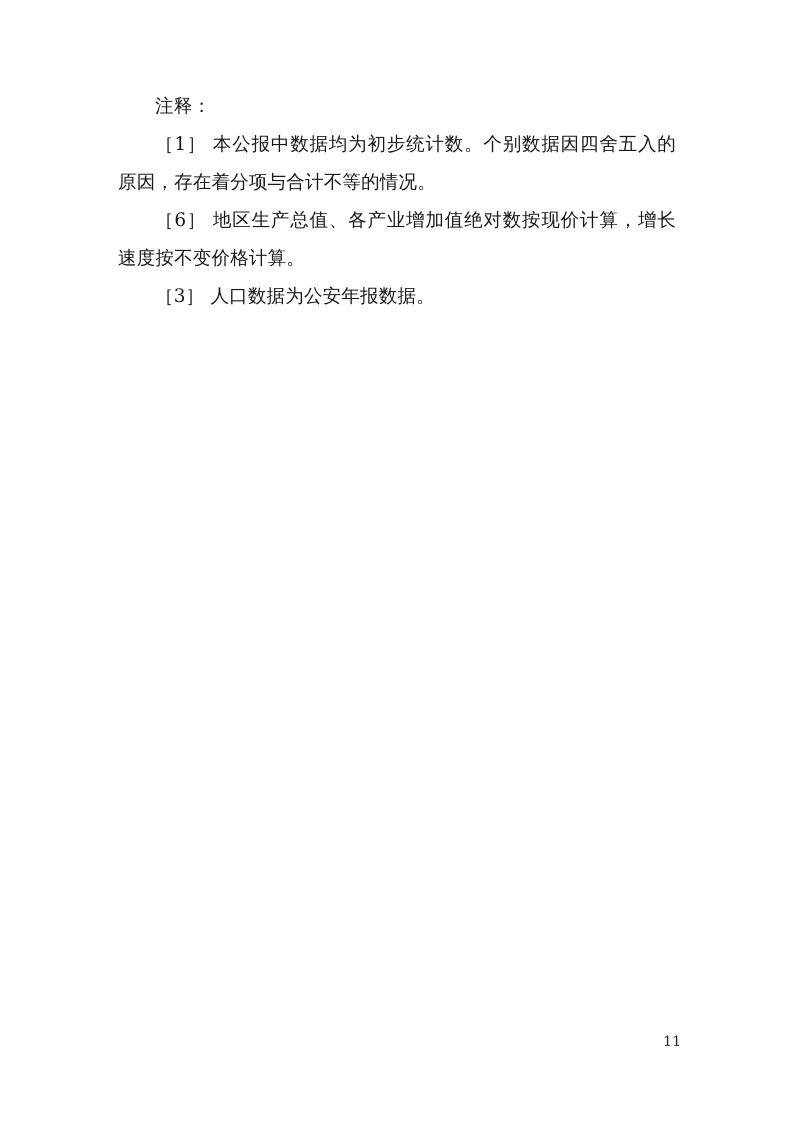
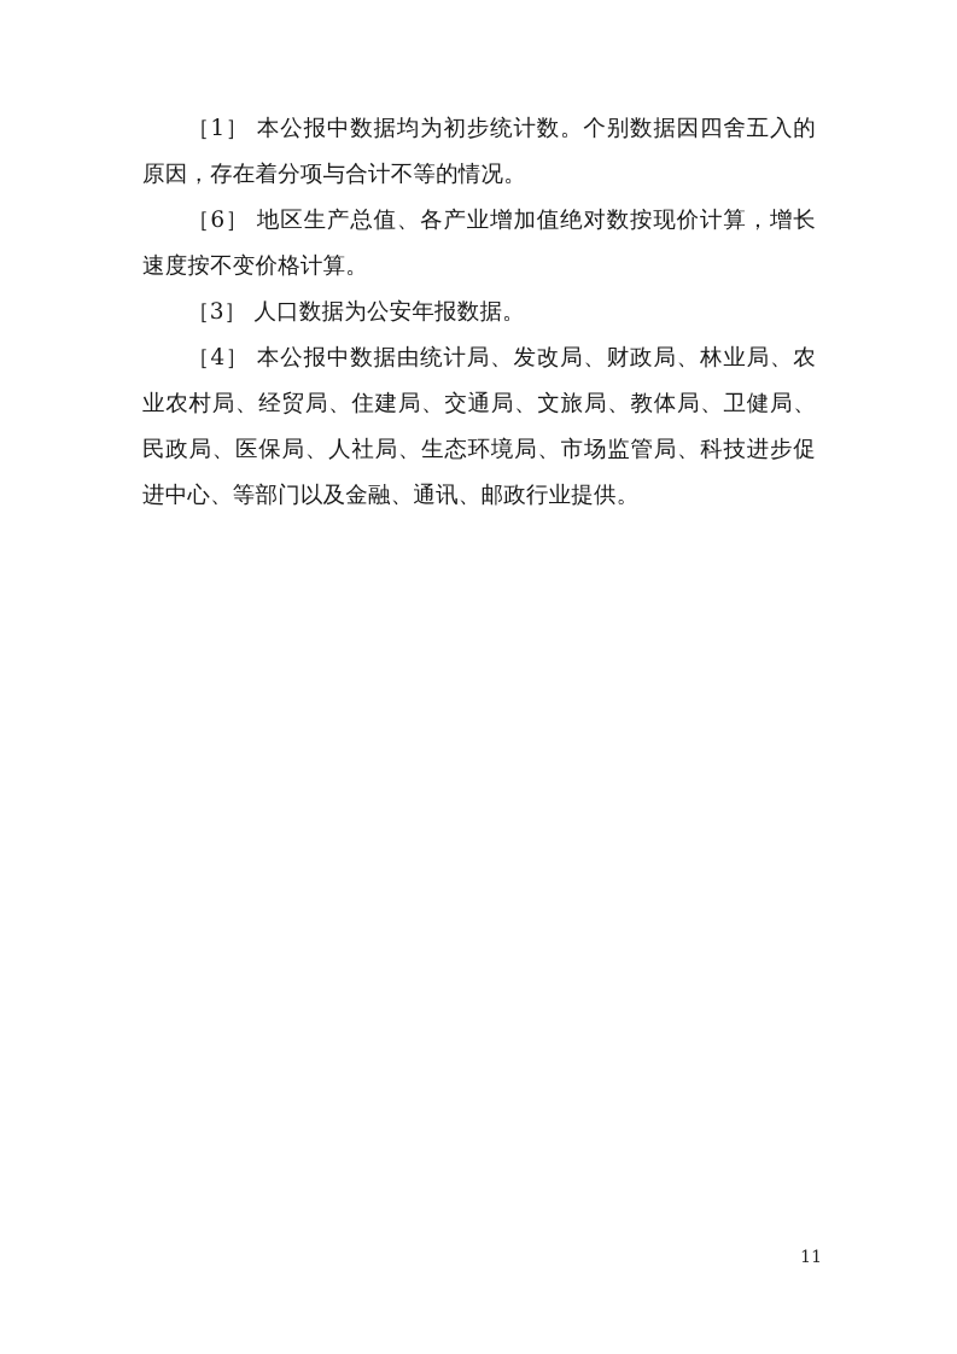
- 注释：
  ［1］ 本公报中数据均为初步统计数。个别数据因四舍五入的原因，存在着分项与合计不等的情况。
  ［6］ 地区生产总值、各产业增加值绝对数按现价计算，增长速度按不变价格计算。
  ［3］ 人口数据为公安年报数据。
+ ［4］ 本公报中数据由统计局、发改局、财政局、林业局、农业农村局、经贸局、住建局、交通局、文旅局、教体局、卫健局、民政局、医保局、人社局、生态环境局、市场监管局、科技进步促进中心、等部门以及金融、通讯、邮政行业提供。
  11
